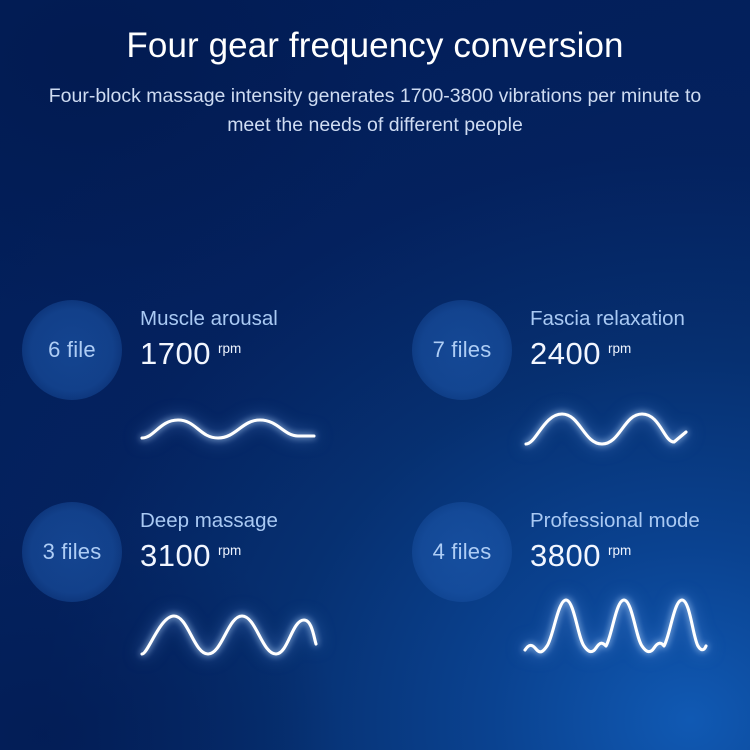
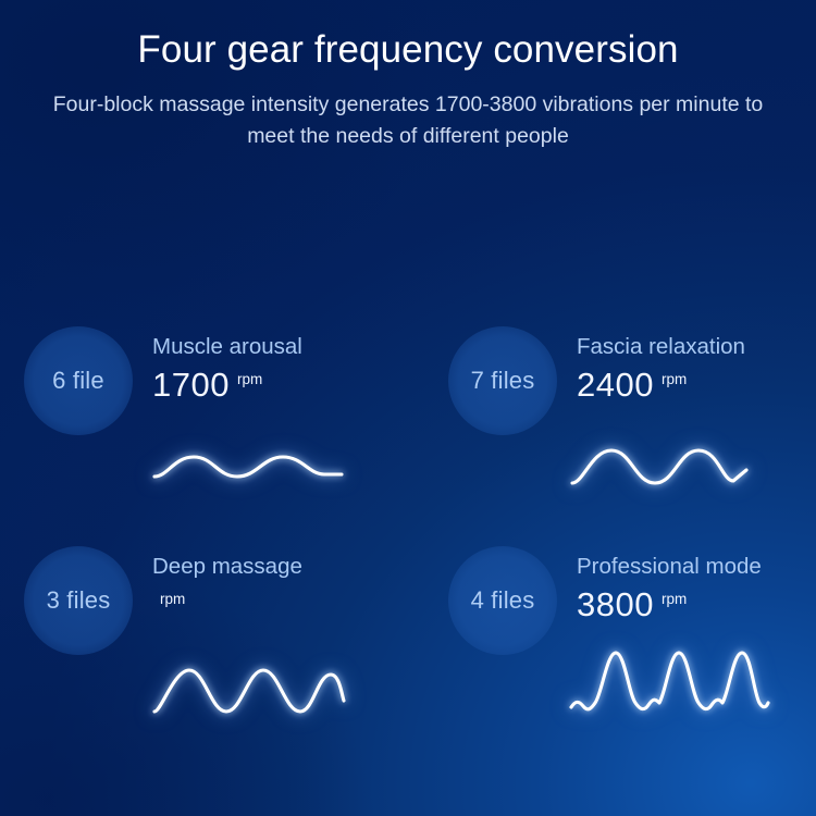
  Four gear frequency conversion
  Four-block massage intensity generates 1700-3800 vibrations per minute to meet the needs of different people
  6 file
  Muscle arousal
  1700
  rpm
  7 files
  Fascia relaxation
  2400
  rpm
  3 files
  Deep massage
- 3100
  rpm
  4 files
  Professional mode
  3800
  rpm
